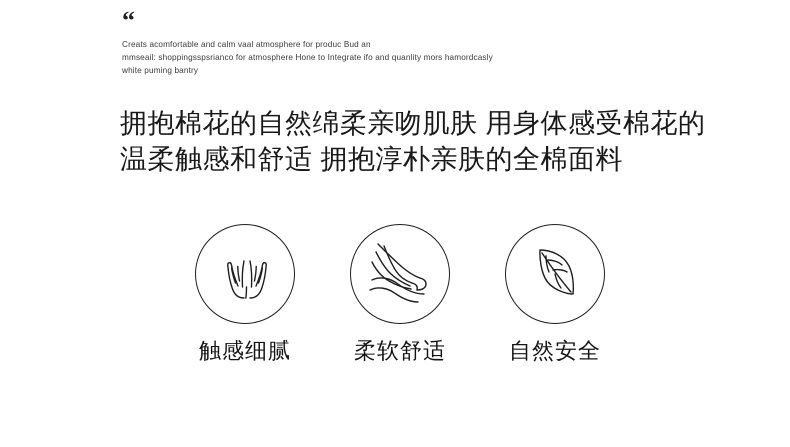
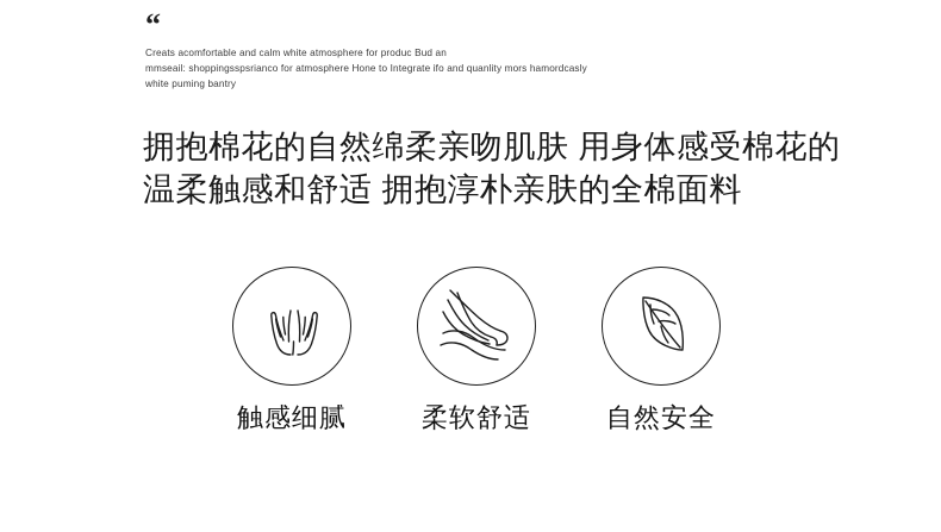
  “
- Creats acomfortable and calm vaal atmosphere for produc Bud an
+ Creats acomfortable and calm white atmosphere for produc Bud an
  mmseail: shoppingsspsrianco for atmosphere Hone to Integrate ifo and quanlity mors hamordcasly
  white puming bantry
  拥抱棉花的自然绵柔亲吻肌肤 用身体感受棉花的
  温柔触感和舒适 拥抱淳朴亲肤的全棉面料
  触感细腻
  柔软舒适
  自然安全
